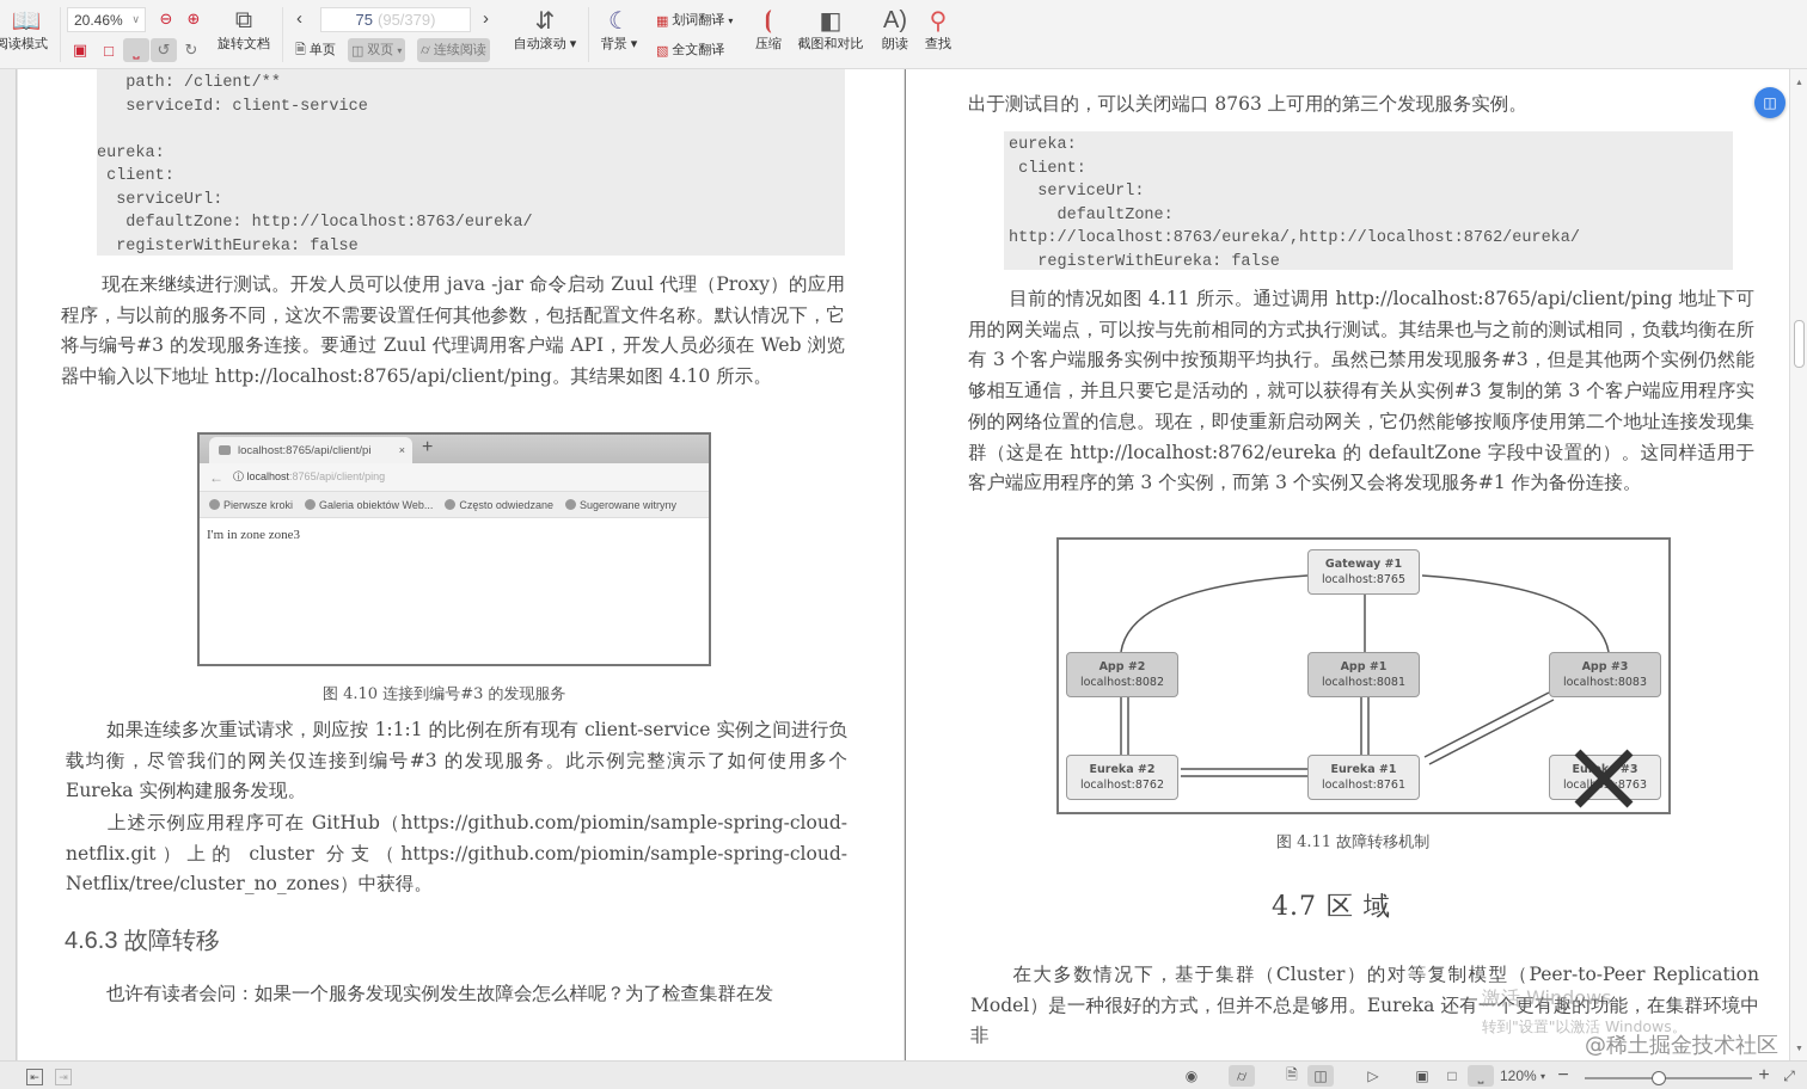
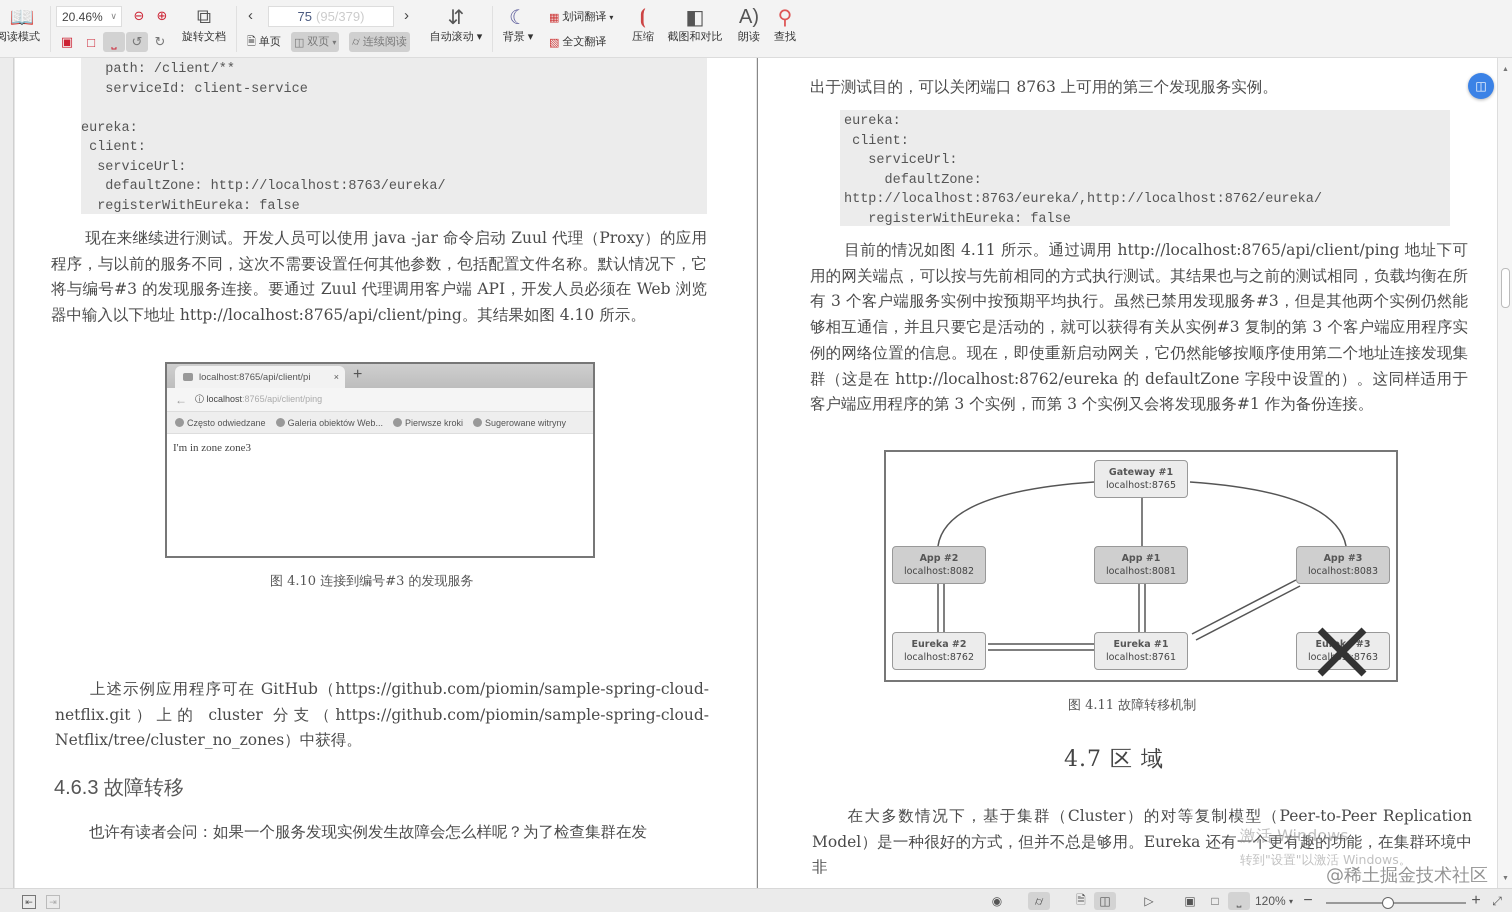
  📖
  阅读模式
  20.46%
  ∨
  ⊖
  ⊕
  ▣
  □
  ⎵
  ↺
  ↻
  ⧉
  旋转文档
  ‹
  75
  (95/379)
  ›
  🗎
  单页
  ◫
  双页
  ▾
  ⌭
  连续阅读
  ⇵
  自动滚动 ▾
  ☾
  背景 ▾
  ▦
  划词翻译
  ▾
  ▧
  全文翻译
  ⦗
  压缩
  ◧
  截图和对比
  A)
  朗读
  ⚲
  查找
  path: /client/**
  serviceId: client-service
  eureka:
  client:
  serviceUrl:
  defaultZone: http://localhost:8763/eureka/
  registerWithEureka: false
  现在来继续进行测试。开发人员可以使用 java -jar 命令启动 Zuul 代理（Proxy）的应用程序，与以前的服务不同，这次不需要设置任何其他参数，包括配置文件名称。默认情况下，它将与编号#3 的发现服务连接。要通过 Zuul 代理调用客户端 API，开发人员必须在 Web 浏览器中输入以下地址 http://localhost:8765/api/client/ping。其结果如图 4.10 所示。
  localhost:8765/api/client/pi
  ×
  +
  ←
  ⓘ localhost:8765/api/client/ping
- Pierwsze kroki
+ Często odwiedzane
  Galeria obiektów Web...
- Często odwiedzane
+ Pierwsze kroki
  Sugerowane witryny
  I'm in zone zone3
  图 4.10 连接到编号#3 的发现服务
- 如果连续多次重试请求，则应按 1:1:1 的比例在所有现有 client-service 实例之间进行负载均衡，尽管我们的网关仅连接到编号#3 的发现服务。此示例完整演示了如何使用多个 Eureka 实例构建服务发现。
  上述示例应用程序可在 GitHub（https://github.com/piomin/sample-spring-cloud-netflix.git）上的 cluster 分支（https://github.com/piomin/sample-spring-cloud-Netflix/tree/cluster_no_zones）中获得。
  4.6.3 故障转移
  也许有读者会问：如果一个服务发现实例发生故障会怎么样呢？为了检查集群在发
  出于测试目的，可以关闭端口 8763 上可用的第三个发现服务实例。
  eureka:
  client:
  serviceUrl:
  defaultZone:
  http://localhost:8763/eureka/,http://localhost:8762/eureka/
  registerWithEureka: false
  目前的情况如图 4.11 所示。通过调用 http://localhost:8765/api/client/ping 地址下可用的网关端点，可以按与先前相同的方式执行测试。其结果也与之前的测试相同，负载均衡在所有 3 个客户端服务实例中按预期平均执行。虽然已禁用发现服务#3，但是其他两个实例仍然能够相互通信，并且只要它是活动的，就可以获得有关从实例#3 复制的第 3 个客户端应用程序实例的网络位置的信息。现在，即使重新启动网关，它仍然能够按顺序使用第二个地址连接发现集群（这是在 http://localhost:8762/eureka 的 defaultZone 字段中设置的）。这同样适用于客户端应用程序的第 3 个实例，而第 3 个实例又会将发现服务#1 作为备份连接。
  Gateway #1
  localhost:8765
  App #2
  localhost:8082
  App #1
  localhost:8081
  App #3
  localhost:8083
  Eureka #2
  localhost:8762
  Eureka #1
  localhost:8761
  图 4.11 故障转移机制
  4.7 区 域
  在大多数情况下，基于集群（Cluster）的对等复制模型（Peer-to-Peer Replication Model）是一种很好的方式，但并不总是够用。Eureka 还有一个更有趣的功能，在集群环境中非
  ◫
  激活 Windows
  转到"设置"以激活 Windows。
  @稀土掘金技术社区
  ⇤
  ⇥
  ◉
  ⌭
  🗎
  ◫
  ▷
  ▣
  □
  ⎵
  120%
  ▾
  −
  +
  ⤢
